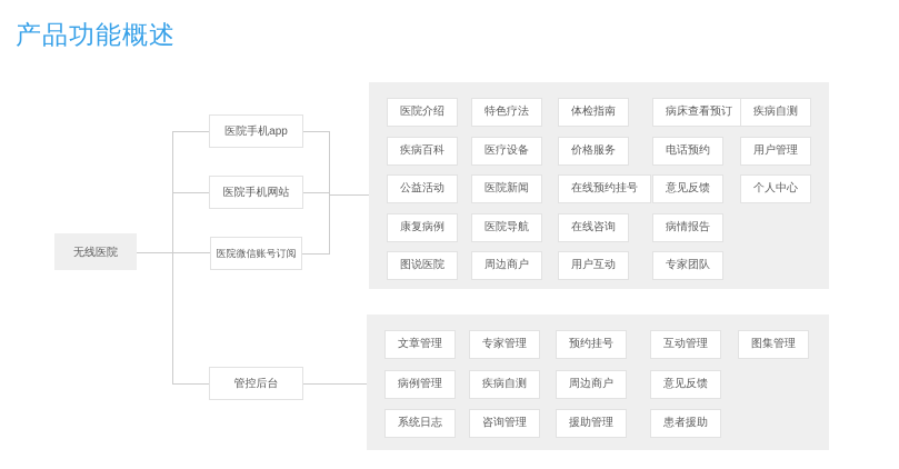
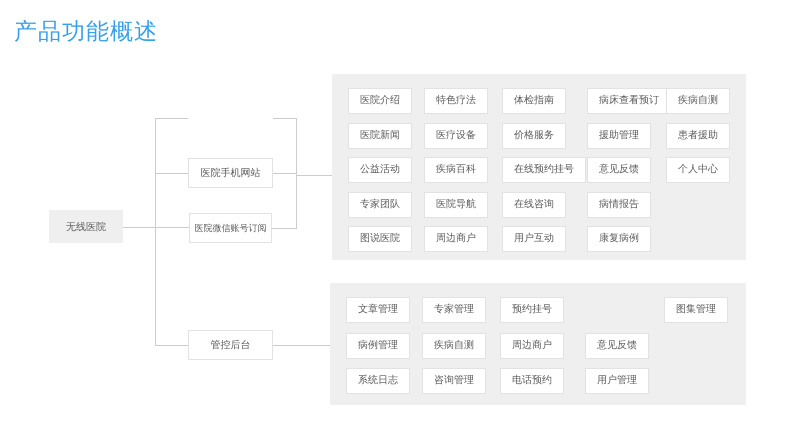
  产品功能概述
  无线医院
- 医院手机app
  医院手机网站
  医院微信账号订阅
  管控后台
  医院介绍
  特色疗法
  体检指南
  病床查看预订
  疾病自测
- 疾病百科
+ 医院新闻
  医疗设备
  价格服务
- 电话预约
+ 援助管理
- 用户管理
+ 患者援助
  公益活动
- 医院新闻
+ 疾病百科
  在线预约挂号
  意见反馈
  个人中心
- 康复病例
+ 专家团队
  医院导航
  在线咨询
  病情报告
  图说医院
  周边商户
  用户互动
- 专家团队
+ 康复病例
  文章管理
  专家管理
  预约挂号
- 互动管理
  图集管理
  病例管理
  疾病自测
  周边商户
  意见反馈
  系统日志
  咨询管理
- 援助管理
+ 电话预约
- 患者援助
+ 用户管理
